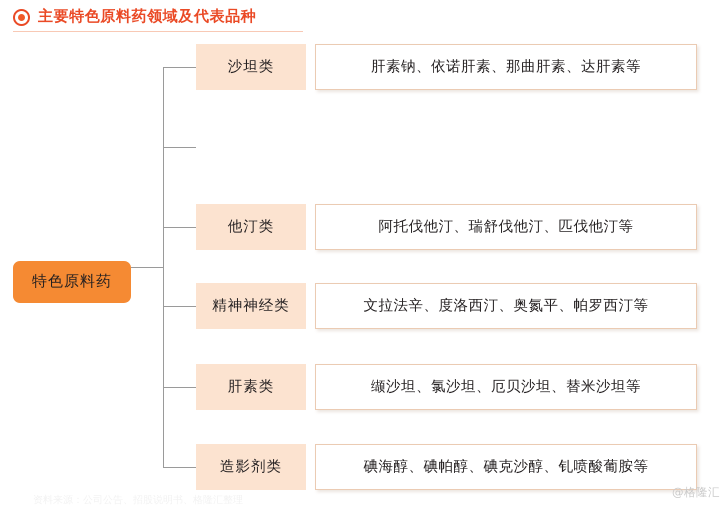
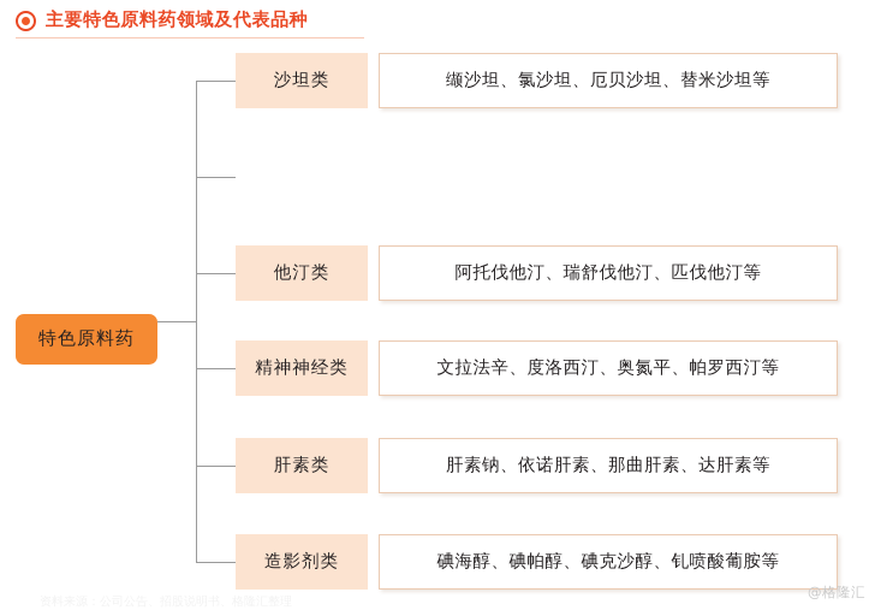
  主要特色原料药领域及代表品种
  特色原料药
  沙坦类
- 肝素钠、依诺肝素、那曲肝素、达肝素等
+ 缬沙坦、氯沙坦、厄贝沙坦、替米沙坦等
  他汀类
  阿托伐他汀、瑞舒伐他汀、匹伐他汀等
  精神神经类
  文拉法辛、度洛西汀、奥氮平、帕罗西汀等
  肝素类
- 缬沙坦、氯沙坦、厄贝沙坦、替米沙坦等
+ 肝素钠、依诺肝素、那曲肝素、达肝素等
  造影剂类
  碘海醇、碘帕醇、碘克沙醇、钆喷酸葡胺等
  @格隆汇
